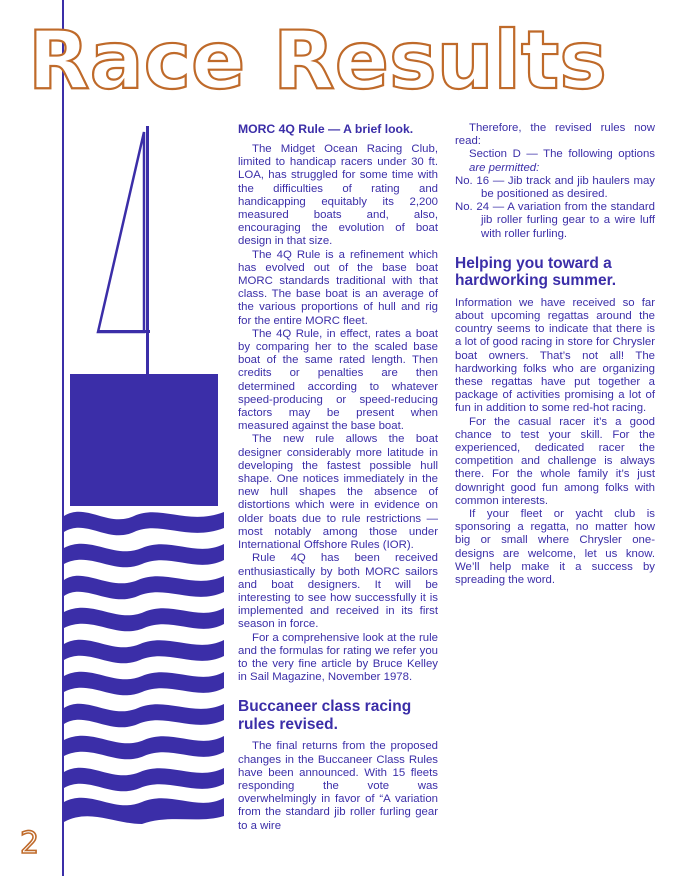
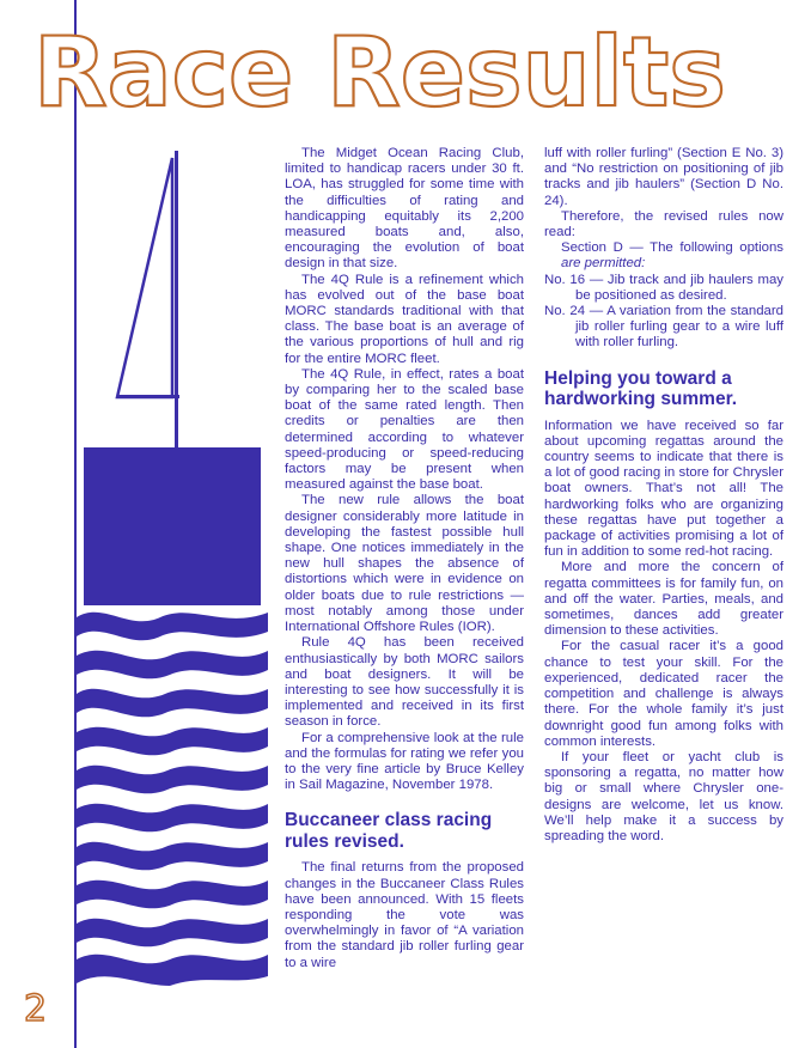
  Race Results
  2
- MORC 4Q Rule — A brief look.
  The Midget Ocean Racing Club, limited to handicap racers under 30 ft. LOA, has struggled for some time with the difficulties of rating and handicapping equitably its 2,200 measured boats and, also, encouraging the evolution of boat design in that size.
  The 4Q Rule is a refinement which has evolved out of the base boat MORC standards traditional with that class. The base boat is an average of the various proportions of hull and rig for the entire MORC fleet.
  The 4Q Rule, in effect, rates a boat by comparing her to the scaled base boat of the same rated length. Then credits or penalties are then determined according to whatever speed-producing or speed-reducing factors may be present when measured against the base boat.
  The new rule allows the boat designer considerably more latitude in developing the fastest possible hull shape. One notices immediately in the new hull shapes the absence of distortions which were in evidence on older boats due to rule restrictions — most notably among those under International Offshore Rules (IOR).
  Rule 4Q has been received enthusiastically by both MORC sailors and boat designers. It will be interesting to see how successfully it is implemented and received in its first season in force.
  For a comprehensive look at the rule and the formulas for rating we refer you to the very fine article by Bruce Kelley in Sail Magazine, November 1978.
  Buccaneer class racing rules revised.
  The final returns from the proposed changes in the Buccaneer Class Rules have been announced. With 15 fleets responding the vote was overwhelmingly in favor of “A variation from the standard jib roller furling gear to a wire
+ luff with roller furling” (Section E No. 3) and “No restriction on positioning of jib tracks and jib haulers” (Section D No. 24).
  Therefore, the revised rules now read:
  Section D — The following options are permitted:
  No. 16 — Jib track and jib haulers may be positioned as desired.
  No. 24 — A variation from the standard jib roller furling gear to a wire luff with roller furling.
  Helping you toward a hardworking summer.
  Information we have received so far about upcoming regattas around the country seems to indicate that there is a lot of good racing in store for Chrysler boat owners. That’s not all! The hardworking folks who are organizing these regattas have put together a package of activities promising a lot of fun in addition to some red-hot racing.
+ More and more the concern of regatta committees is for family fun, on and off the water. Parties, meals, and sometimes, dances add greater dimension to these activities.
  For the casual racer it’s a good chance to test your skill. For the experienced, dedicated racer the competition and challenge is always there. For the whole family it’s just downright good fun among folks with common interests.
  If your fleet or yacht club is sponsoring a regatta, no matter how big or small where Chrysler one-designs are welcome, let us know. We’ll help make it a success by spreading the word.
